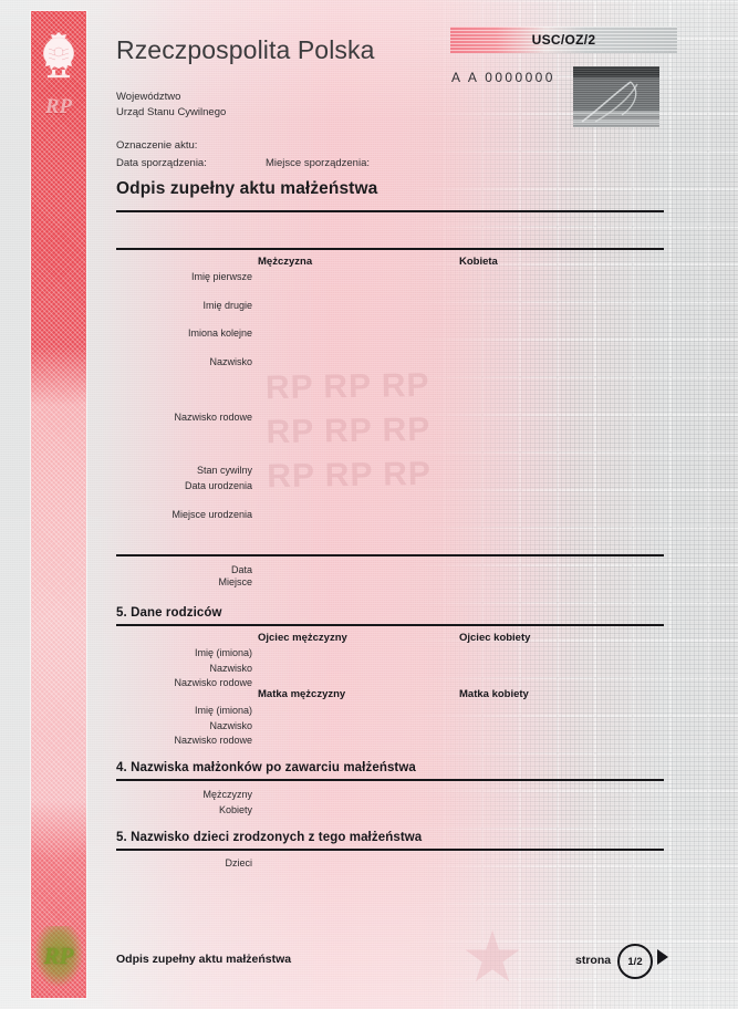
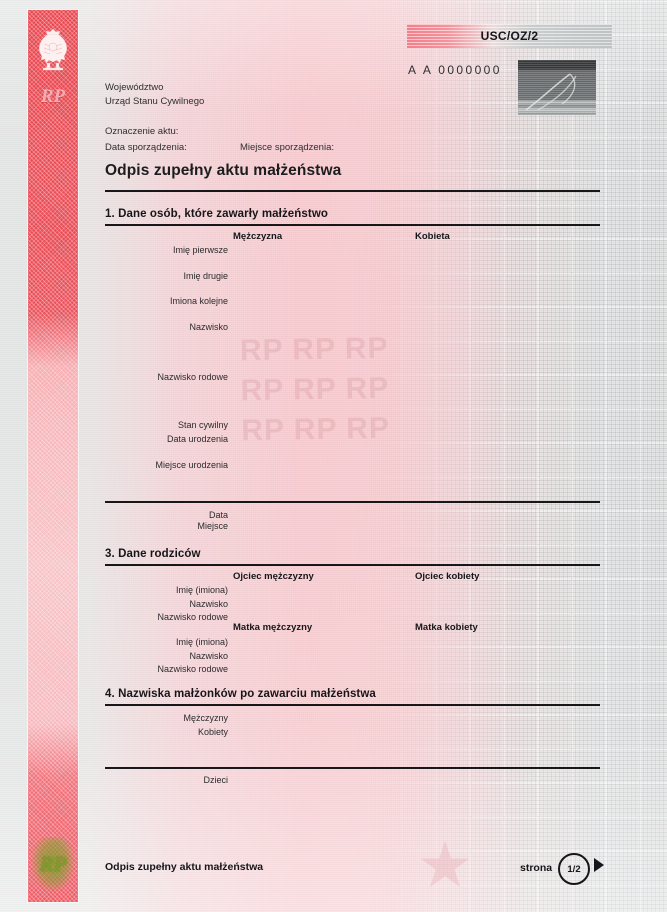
  RP RP RP
  RP RP RP
  RP RP RP
  ★
  RP
  RP
- Rzeczpospolita Polska
  Województwo
  Urząd Stanu Cywilnego
  Oznaczenie aktu:
  Data sporządzenia:
  Miejsce sporządzenia:
  USC/OZ/2
  A A 0000000
  Odpis zupełny aktu małżeństwa
+ 1. Dane osób, które zawarły małżeństwo
  Mężczyzna
  Kobieta
  Imię pierwsze
  Imię drugie
  Imiona kolejne
  Nazwisko
  Nazwisko rodowe
  Stan cywilny
  Data urodzenia
  Miejsce urodzenia
  Data
  Miejsce
- 5. Dane rodziców
+ 3. Dane rodziców
  Ojciec mężczyzny
  Ojciec kobiety
  Imię (imiona)
  Nazwisko
  Nazwisko rodowe
  Matka mężczyzny
  Matka kobiety
  Imię (imiona)
  Nazwisko
  Nazwisko rodowe
  4. Nazwiska małżonków po zawarciu małżeństwa
  Mężczyzny
  Kobiety
- 5. Nazwisko dzieci zrodzonych z tego małżeństwa
  Dzieci
  Odpis zupełny aktu małżeństwa
  strona
  1/2
